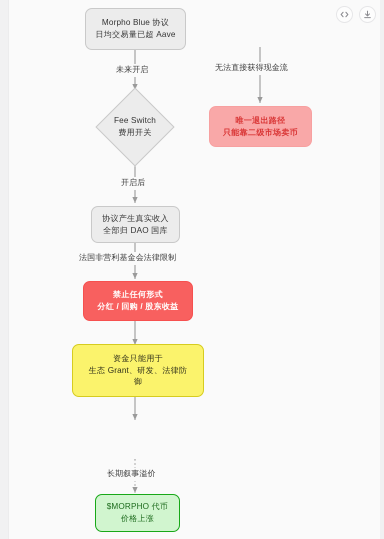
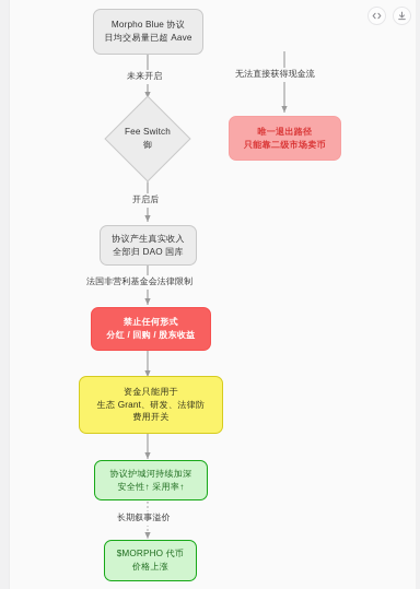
  Morpho Blue 协议
  日均交易量已超 Aave
  Fee Switch
- 费用开关
+ 御
  唯一退出路径
  只能靠二级市场卖币
  协议产生真实收入
  全部归 DAO 国库
  禁止任何形式
  分红 / 回购 / 股东收益
  资金只能用于
  生态 Grant、研发、法律防
- 御
+ 费用开关
+ 协议护城河持续加深
+ 安全性↑ 采用率↑
  $MORPHO 代币
  价格上涨
  未来开启
  无法直接获得现金流
  开启后
  法国非营利基金会法律限制
  长期叙事溢价
